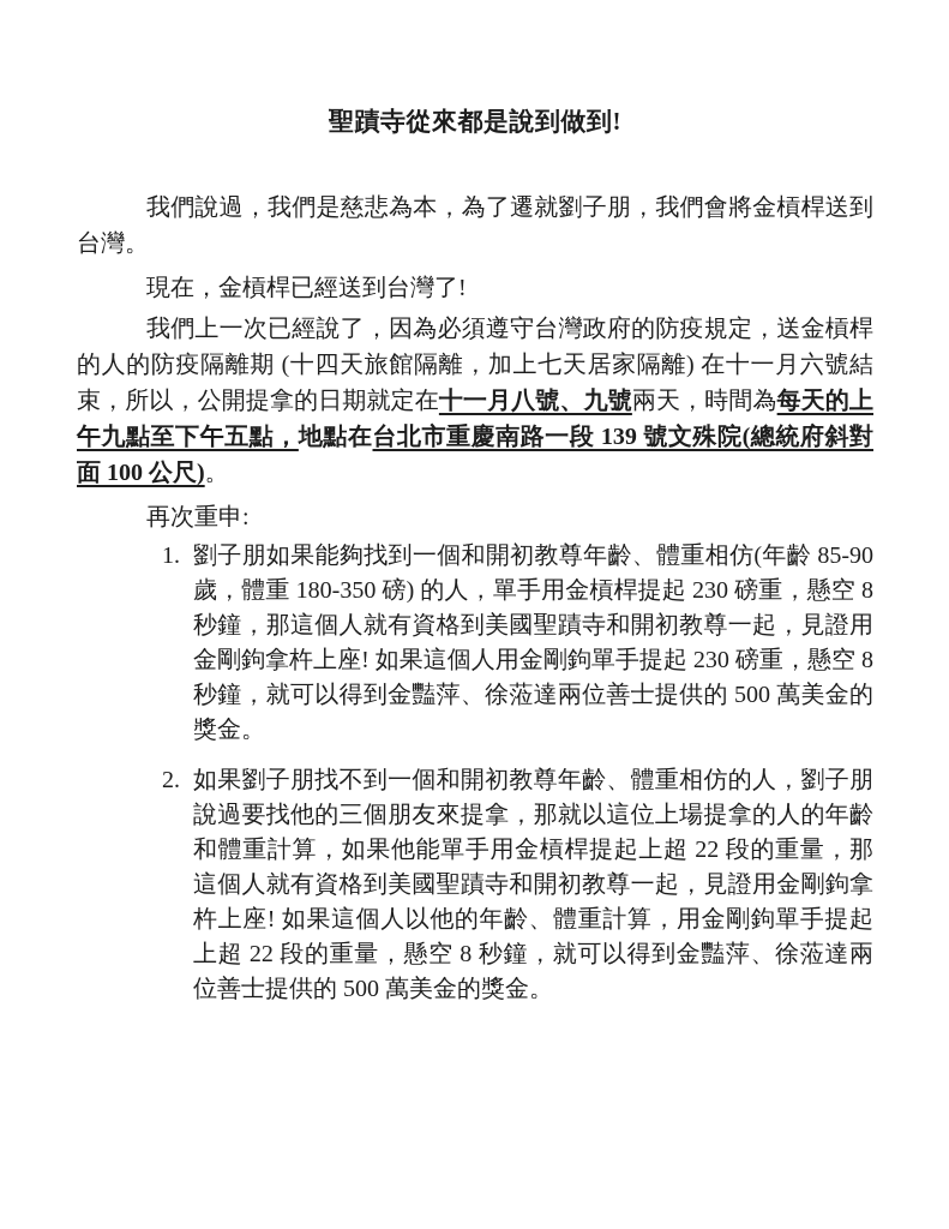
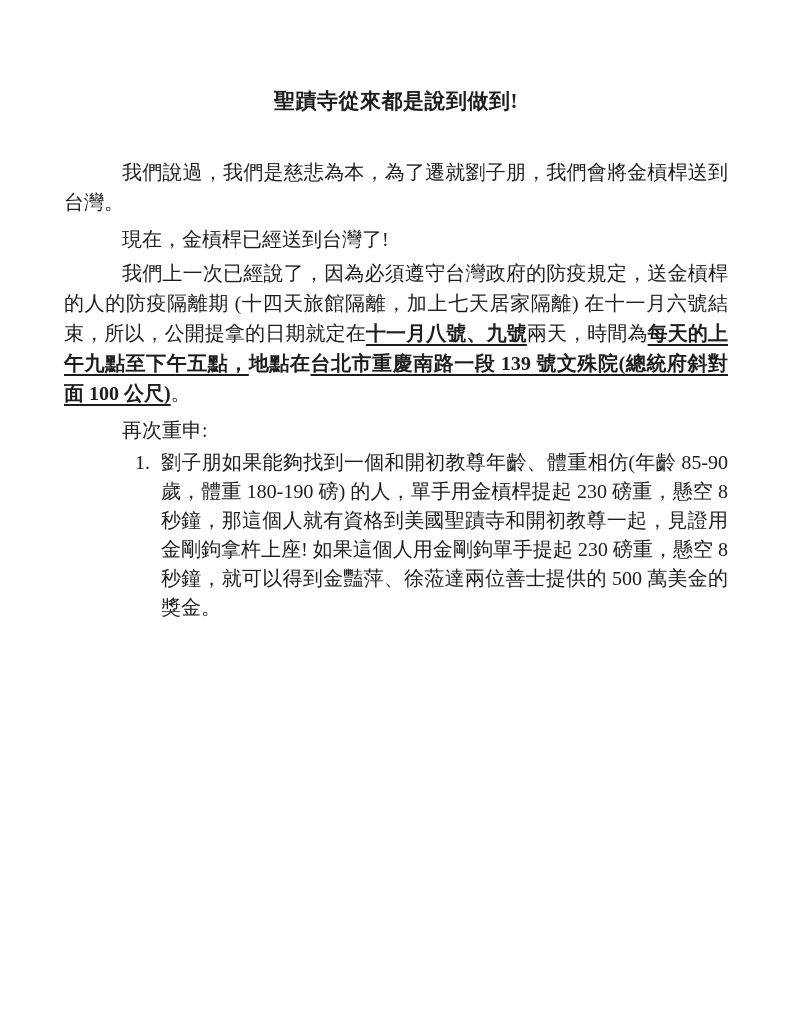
  聖蹟寺從來都是說到做到!
  我們說過，我們是慈悲為本，為了遷就劉子朋，我們會將金槓桿送到台灣。
  現在，金槓桿已經送到台灣了!
  我們上一次已經說了，因為必須遵守台灣政府的防疫規定，送金槓桿的人的防疫隔離期 (十四天旅館隔離，加上七天居家隔離) 在十一月六號結束，所以，公開提拿的日期就定在十一月八號、九號兩天，時間為每天的上午九點至下午五點，地點在台北市重慶南路一段 139 號文殊院(總統府斜對面 100 公尺)。
  再次重申:
  1.
- 劉子朋如果能夠找到一個和開初教尊年齡、體重相仿(年齡 85-90 歲，體重 180-350 磅) 的人，單手用金槓桿提起 230 磅重，懸空 8 秒鐘，那這個人就有資格到美國聖蹟寺和開初教尊一起，見證用金剛鉤拿杵上座! 如果這個人用金剛鉤單手提起 230 磅重，懸空 8 秒鐘，就可以得到金豔萍、徐蒞達兩位善士提供的 500 萬美金的獎金。
+ 劉子朋如果能夠找到一個和開初教尊年齡、體重相仿(年齡 85-90 歲，體重 180-190 磅) 的人，單手用金槓桿提起 230 磅重，懸空 8 秒鐘，那這個人就有資格到美國聖蹟寺和開初教尊一起，見證用金剛鉤拿杵上座! 如果這個人用金剛鉤單手提起 230 磅重，懸空 8 秒鐘，就可以得到金豔萍、徐蒞達兩位善士提供的 500 萬美金的獎金。
- 2.
- 如果劉子朋找不到一個和開初教尊年齡、體重相仿的人，劉子朋說過要找他的三個朋友來提拿，那就以這位上場提拿的人的年齡和體重計算，如果他能單手用金槓桿提起上超 22 段的重量，那這個人就有資格到美國聖蹟寺和開初教尊一起，見證用金剛鉤拿杵上座! 如果這個人以他的年齡、體重計算，用金剛鉤單手提起上超 22 段的重量，懸空 8 秒鐘，就可以得到金豔萍、徐蒞達兩位善士提供的 500 萬美金的獎金。
